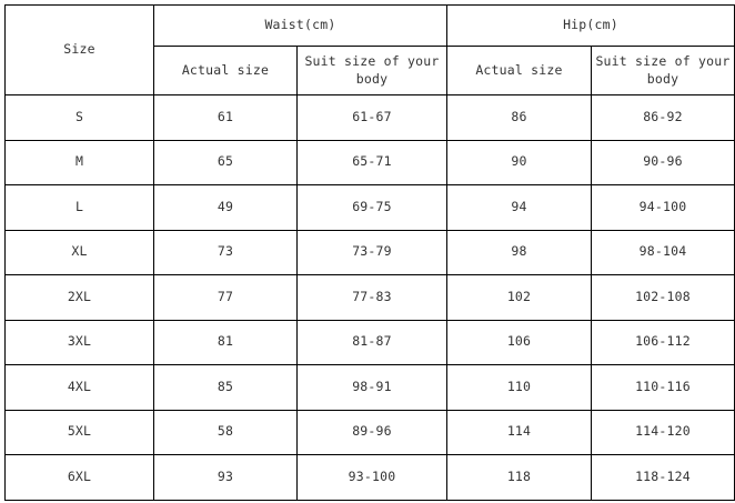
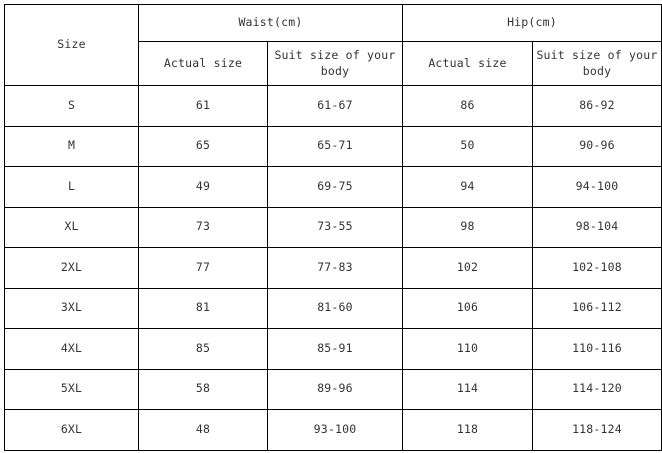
  Size	Waist(cm)	Hip(cm)
  Actual size	Suit size of your body	Actual size	Suit size of your body
  S	61	61-67	86	86-92
- M	65	65-71	90	90-96
+ M	65	65-71	50	90-96
  L	49	69-75	94	94-100
- XL	73	73-79	98	98-104
+ XL	73	73-55	98	98-104
  2XL	77	77-83	102	102-108
- 3XL	81	81-87	106	106-112
+ 3XL	81	81-60	106	106-112
- 4XL	85	98-91	110	110-116
+ 4XL	85	85-91	110	110-116
  5XL	58	89-96	114	114-120
- 6XL	93	93-100	118	118-124
+ 6XL	48	93-100	118	118-124
